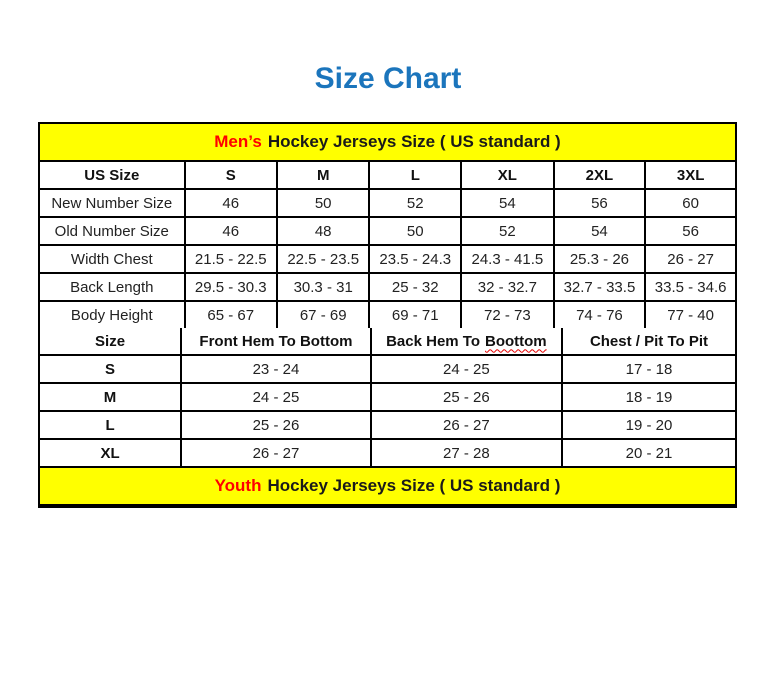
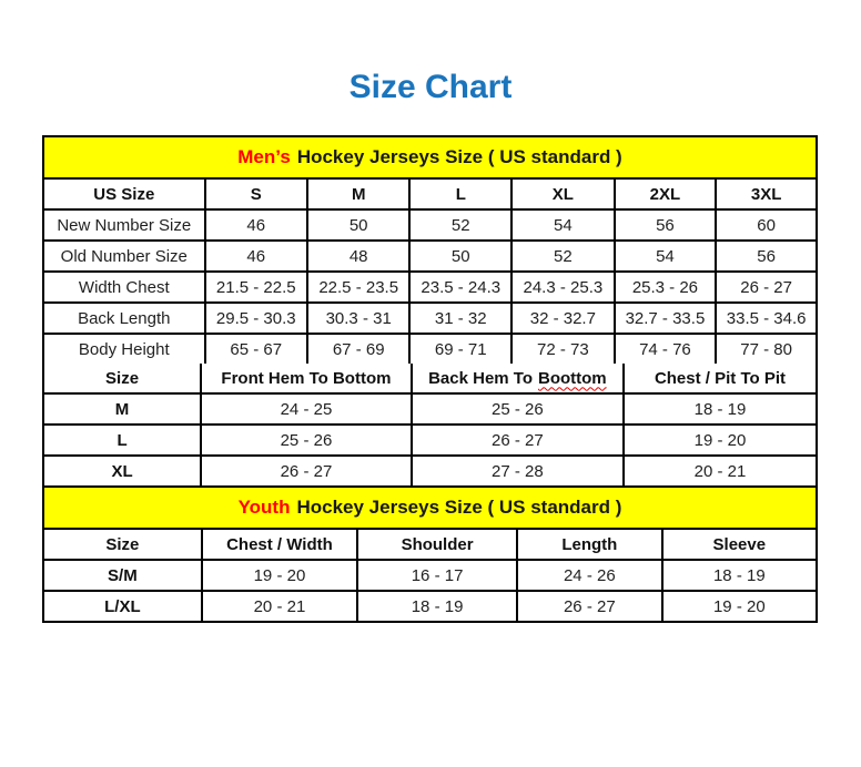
  Size Chart
  Men’s Hockey Jerseys Size ( US standard )
  US Size	S	M	L	XL	2XL	3XL
  New Number Size	46	50	52	54	56	60
  Old Number Size	46	48	50	52	54	56
- Width Chest	21.5 - 22.5	22.5 - 23.5	23.5 - 24.3	24.3 - 41.5	25.3 - 26	26 - 27
+ Width Chest	21.5 - 22.5	22.5 - 23.5	23.5 - 24.3	24.3 - 25.3	25.3 - 26	26 - 27
- Back Length	29.5 - 30.3	30.3 - 31	25 - 32	32 - 32.7	32.7 - 33.5	33.5 - 34.6
+ Back Length	29.5 - 30.3	30.3 - 31	31 - 32	32 - 32.7	32.7 - 33.5	33.5 - 34.6
- Body Height	65 - 67	67 - 69	69 - 71	72 - 73	74 - 76	77 - 40
+ Body Height	65 - 67	67 - 69	69 - 71	72 - 73	74 - 76	77 - 80
  Size	Front Hem To Bottom	Back Hem To Boottom	Chest / Pit To Pit
- S	23 - 24	24 - 25	17 - 18
  M	24 - 25	25 - 26	18 - 19
  L	25 - 26	26 - 27	19 - 20
  XL	26 - 27	27 - 28	20 - 21
  Youth Hockey Jerseys Size ( US standard )
+ Size	Chest / Width	Shoulder	Length	Sleeve
+ S/M	19 - 20	16 - 17	24 - 26	18 - 19
+ L/XL	20 - 21	18 - 19	26 - 27	19 - 20
